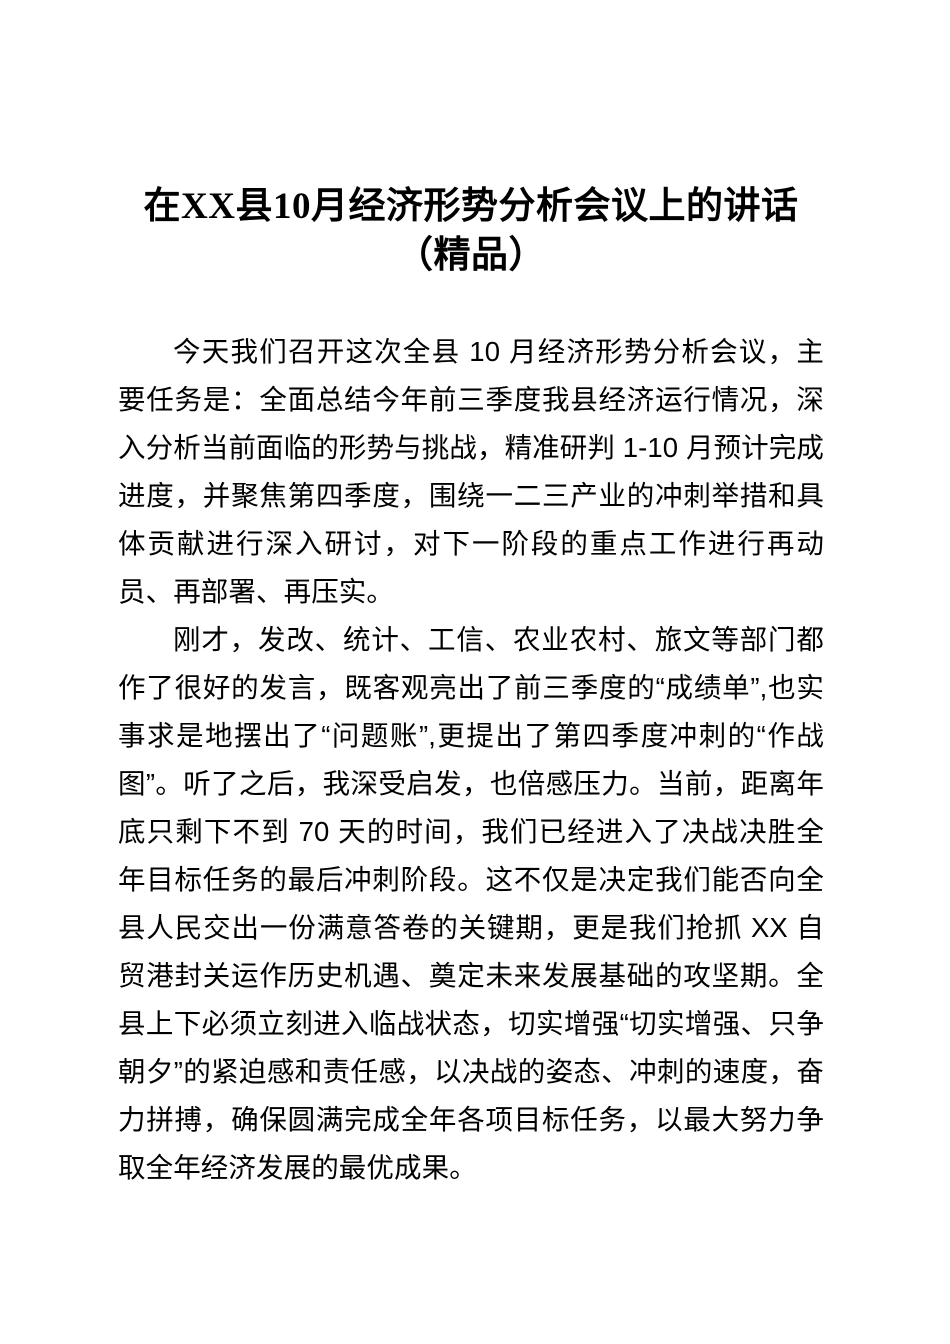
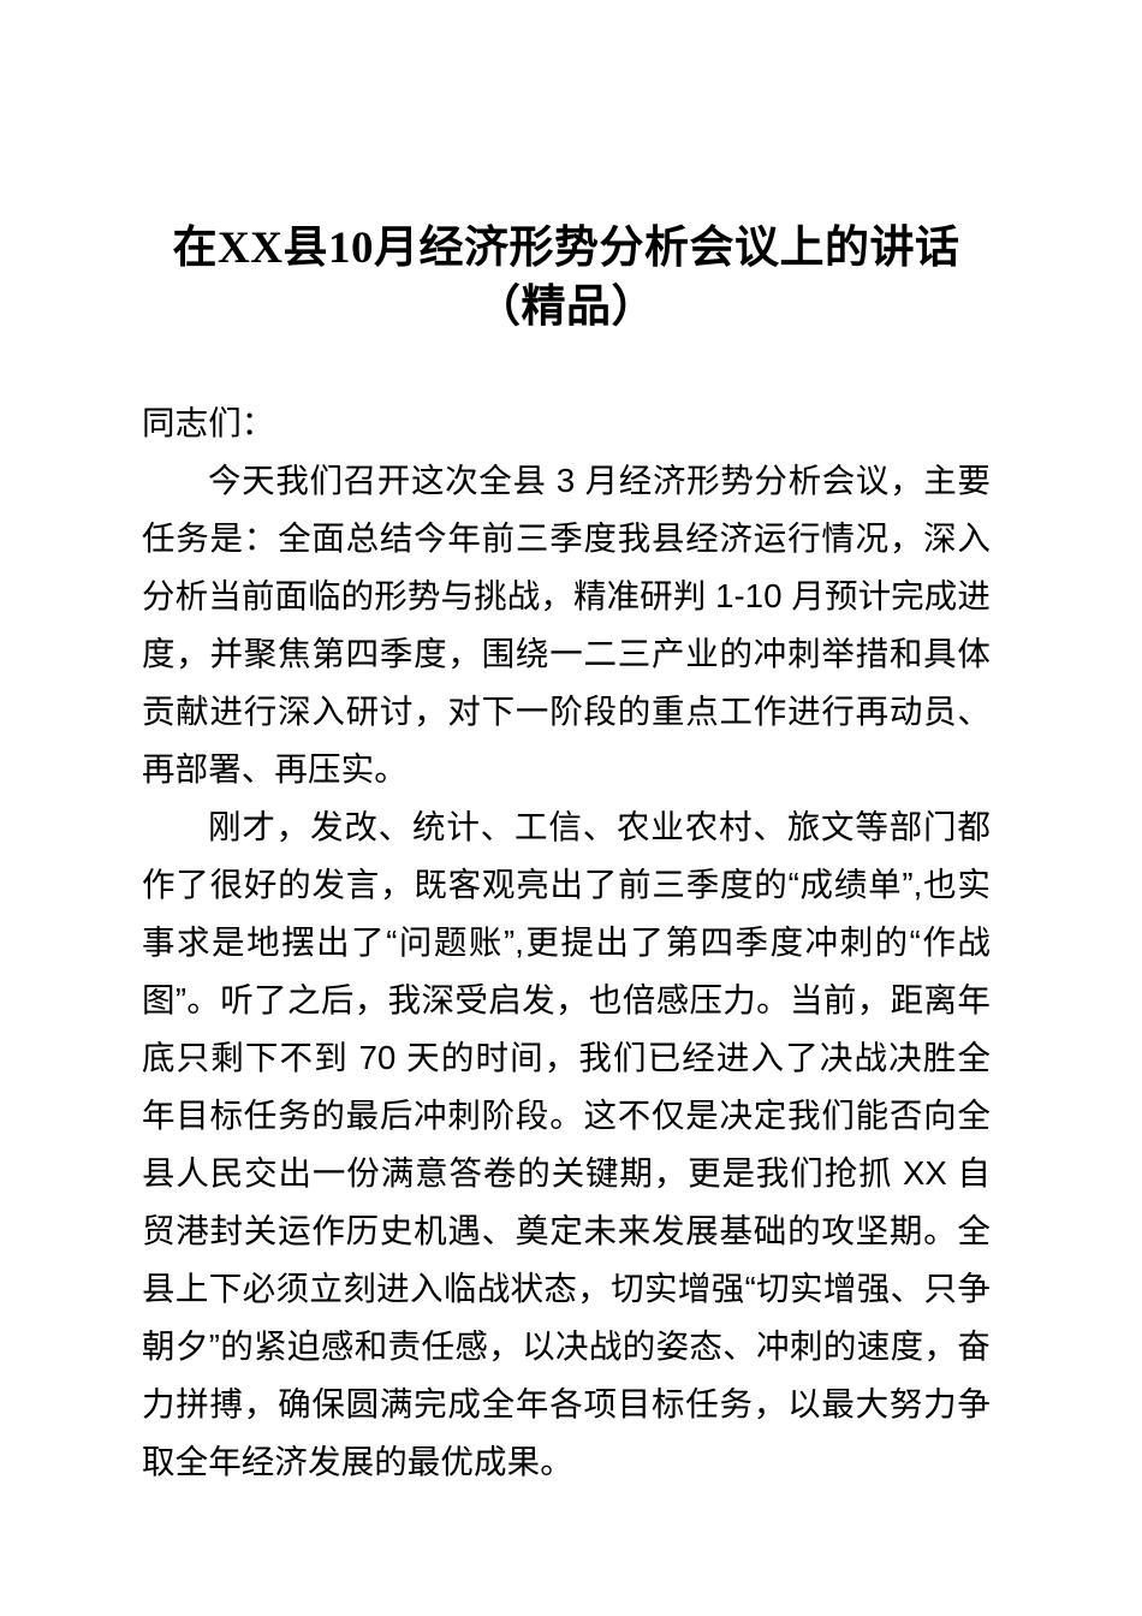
  在XX县10月经济形势分析会议上的讲话
  （精品）
+ 同志们：
- 今天我们召开这次全县 10 月经济形势分析会议，主要任务是：全面总结今年前三季度我县经济运行情况，深入分析当前面临的形势与挑战，精准研判 1-10 月预计完成进度，并聚焦第四季度，围绕一二三产业的冲刺举措和具体贡献进行深入研讨，对下一阶段的重点工作进行再动员、再部署、再压实。
+ 今天我们召开这次全县 3 月经济形势分析会议，主要任务是：全面总结今年前三季度我县经济运行情况，深入分析当前面临的形势与挑战，精准研判 1-10 月预计完成进度，并聚焦第四季度，围绕一二三产业的冲刺举措和具体贡献进行深入研讨，对下一阶段的重点工作进行再动员、再部署、再压实。
  刚才，发改、统计、工信、农业农村、旅文等部门都作了很好的发言，既客观亮出了前三季度的“成绩单”,也实事求是地摆出了“问题账”,更提出了第四季度冲刺的“作战图”。听了之后，我深受启发，也倍感压力。当前，距离年底只剩下不到 70 天的时间，我们已经进入了决战决胜全年目标任务的最后冲刺阶段。这不仅是决定我们能否向全县人民交出一份满意答卷的关键期，更是我们抢抓 XX 自贸港封关运作历史机遇、奠定未来发展基础的攻坚期。全县上下必须立刻进入临战状态，切实增强“切实增强、只争朝夕”的紧迫感和责任感，以决战的姿态、冲刺的速度，奋力拼搏，确保圆满完成全年各项目标任务，以最大努力争取全年经济发展的最优成果。
